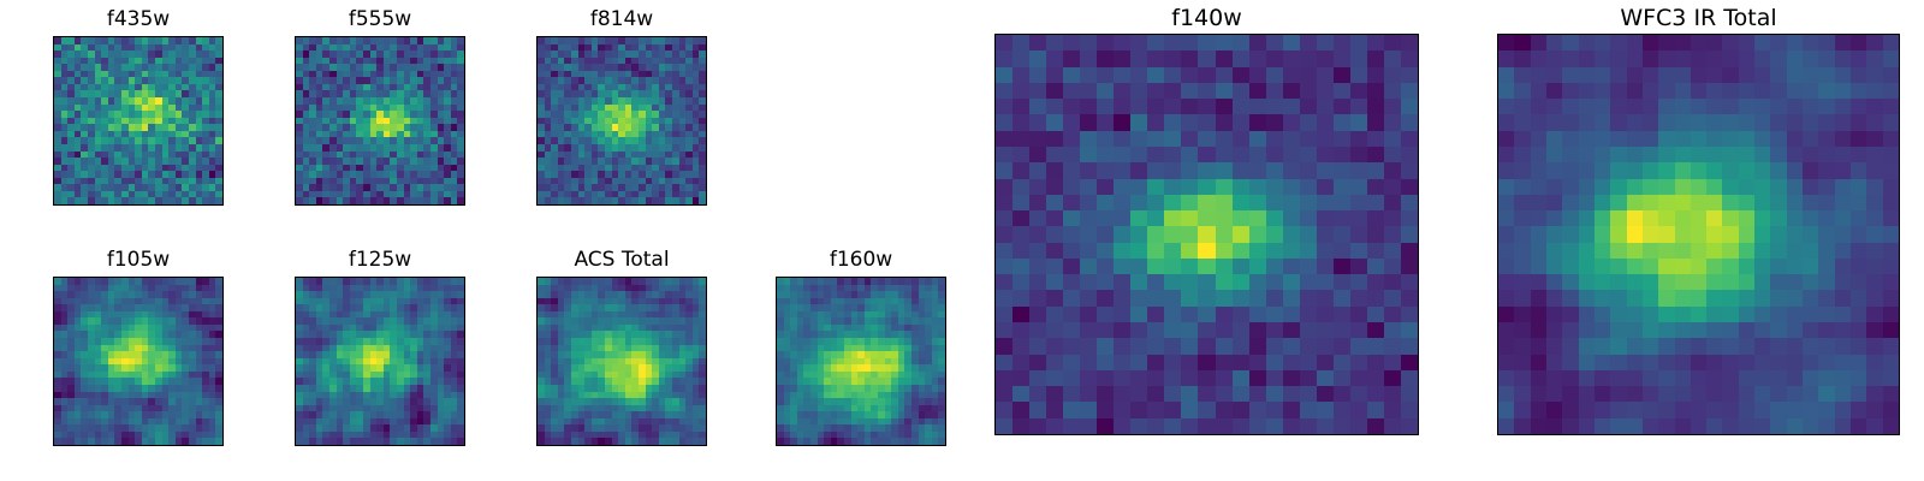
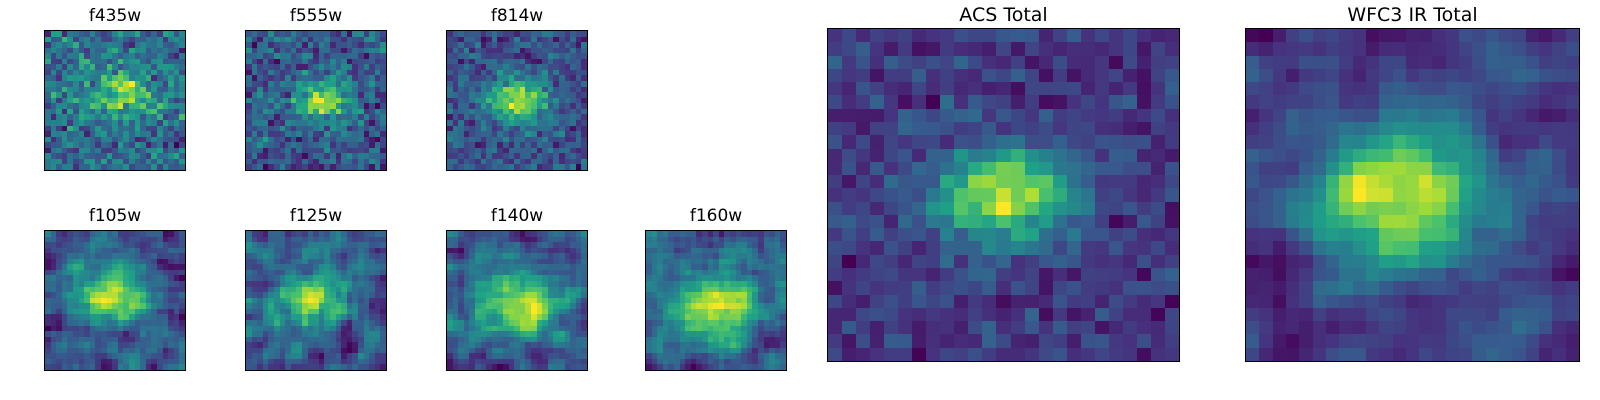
  f435w
  f555w
  f814w
  f105w
  f125w
- ACS Total
+ f140w
  f160w
- f140w
+ ACS Total
  WFC3 IR Total
